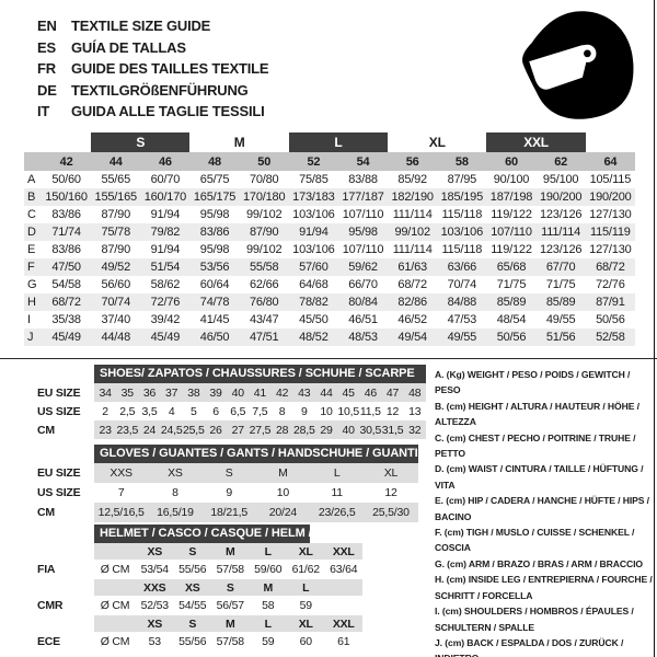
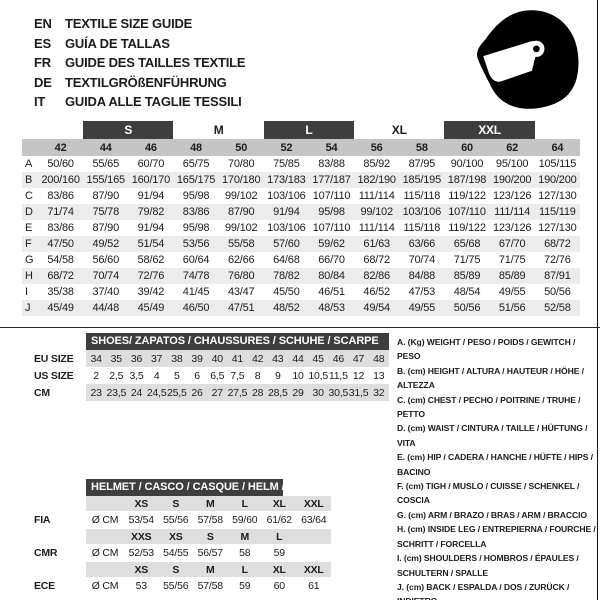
  EN
  TEXTILE SIZE GUIDE
  ES
  GUÍA DE TALLAS
  FR
  GUIDE DES TAILLES TEXTILE
  DE
  TEXTILGRÖßENFÜHRUNG
  IT
  GUIDA ALLE TAGLIE TESSILI
  	S	M	L	XL	XXL
  	42	44	46	48	50	52	54	56	58	60	62	64
  A	50/60	55/65	60/70	65/75	70/80	75/85	83/88	85/92	87/95	90/100	95/100	105/115
- B	150/160	155/165	160/170	165/175	170/180	173/183	177/187	182/190	185/195	187/198	190/200	190/200
+ B	200/160	155/165	160/170	165/175	170/180	173/183	177/187	182/190	185/195	187/198	190/200	190/200
  C	83/86	87/90	91/94	95/98	99/102	103/106	107/110	111/114	115/118	119/122	123/126	127/130
  D	71/74	75/78	79/82	83/86	87/90	91/94	95/98	99/102	103/106	107/110	111/114	115/119
  E	83/86	87/90	91/94	95/98	99/102	103/106	107/110	111/114	115/118	119/122	123/126	127/130
  F	47/50	49/52	51/54	53/56	55/58	57/60	59/62	61/63	63/66	65/68	67/70	68/72
  G	54/58	56/60	58/62	60/64	62/66	64/68	66/70	68/72	70/74	71/75	71/75	72/76
  H	68/72	70/74	72/76	74/78	76/80	78/82	80/84	82/86	84/88	85/89	85/89	87/91
  I	35/38	37/40	39/42	41/45	43/47	45/50	46/51	46/52	47/53	48/54	49/55	50/56
  J	45/49	44/48	45/49	46/50	47/51	48/52	48/53	49/54	49/55	50/56	51/56	52/58
  	SHOES/ ZAPATOS / CHAUSSURES / SCHUHE / SCARPE
  EU SIZE	34	35	36	37	38	39	40	41	42	43	44	45	46	47	48
  US SIZE	2	2,5	3,5	4	5	6	6,5	7,5	8	9	10	10,5	11,5	12	13
- CM	23	23,5	24	24,5	25,5	26	27	27,5	28	28,5	29	40	30,5	31,5	32
+ CM	23	23,5	24	24,5	25,5	26	27	27,5	28	28,5	29	30	30,5	31,5	32
- 	GLOVES / GUANTES / GANTS / HANDSCHUHE / GUANTI
- EU SIZE	XXS	XS	S	M	L	XL
- US SIZE	7	8	9	10	11	12
- CM	12,5/16,5	16,5/19	18/21,5	20/24	23/26,5	25,5/30
  	HELMET / CASCO / CASQUE / HELM / CASCO
  		XS	S	M	L	XL	XXL
  FIA	Ø CM	53/54	55/56	57/58	59/60	61/62	63/64
  		XXS	XS	S	M	L
  CMR	Ø CM	52/53	54/55	56/57	58	59
  		XS	S	M	L	XL	XXL
  ECE	Ø CM	53	55/56	57/58	59	60	61
  A. (Kg) WEIGHT / PESO / POIDS / GEWITCH / PESO
  B. (cm) HEIGHT / ALTURA / HAUTEUR / HÖHE / ALTEZZA
  C. (cm) CHEST / PECHO / POITRINE / TRUHE / PETTO
  D. (cm) WAIST / CINTURA / TAILLE / HÜFTUNG / VITA
  E. (cm) HIP / CADERA / HANCHE / HÜFTE / HIPS / BACINO
  F. (cm) TIGH / MUSLO / CUISSE / SCHENKEL / COSCIA
  G. (cm) ARM / BRAZO / BRAS / ARM / BRACCIO
  H. (cm) INSIDE LEG / ENTREPIERNA / FOURCHE / SCHRITT / FORCELLA
  I. (cm) SHOULDERS / HOMBROS / ÉPAULES / SCHULTERN / SPALLE
  J. (cm) BACK / ESPALDA / DOS / ZURÜCK /
